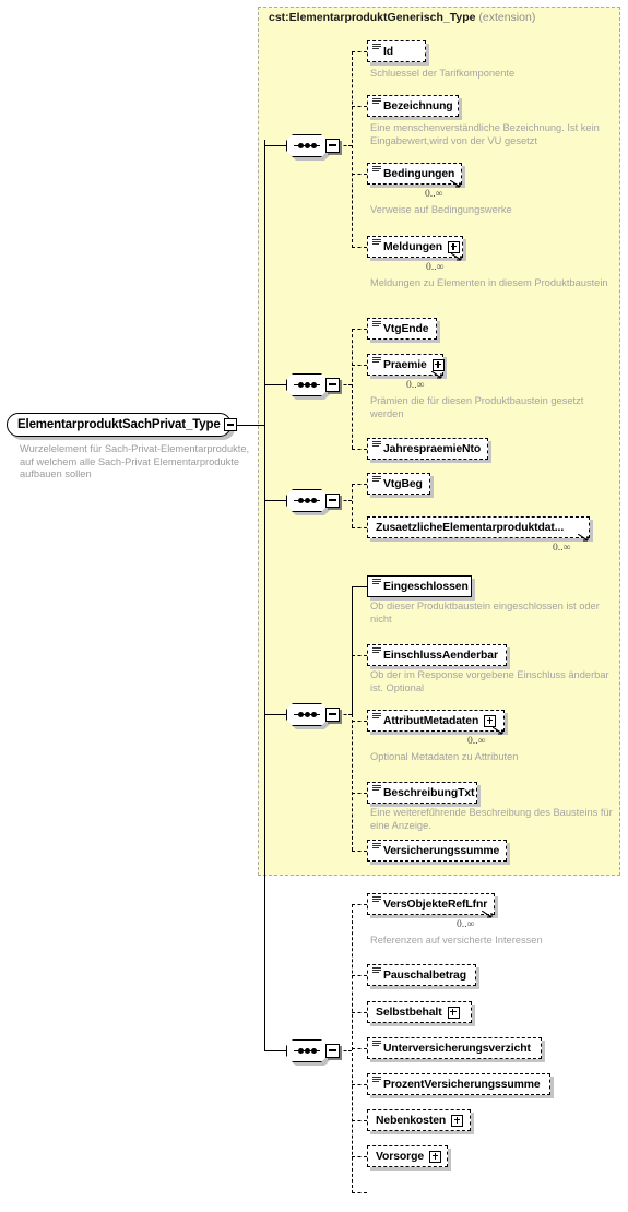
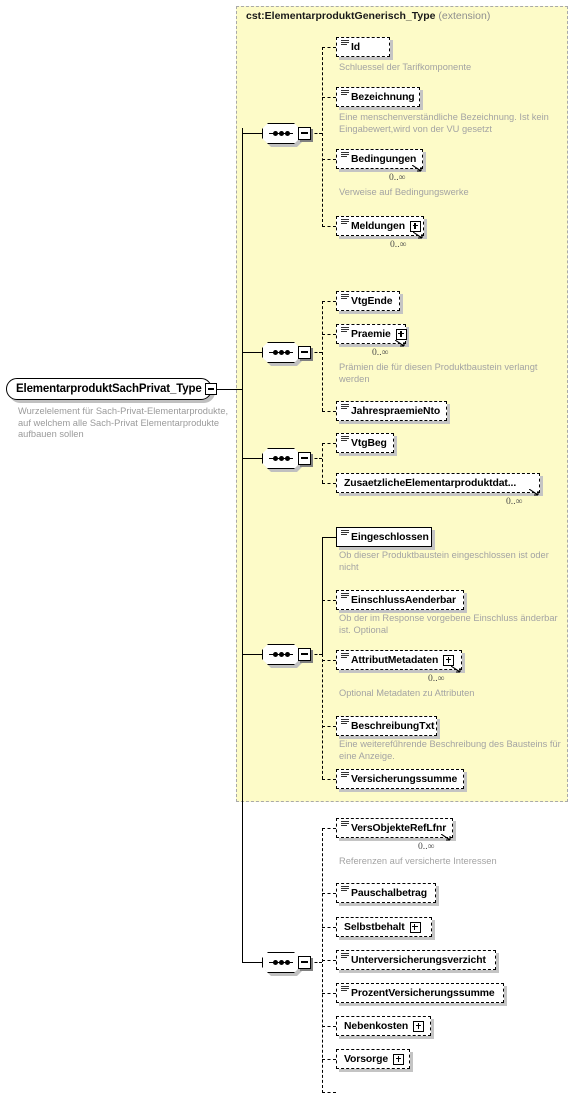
  cst:ElementarproduktGenerisch_Type (extension)
  ElementarproduktSachPrivat_Type
  Wurzelelement für Sach-Privat-Elementarprodukte, auf welchem alle Sach-Privat Elementarprodukte aufbauen sollen
  Id
  Schluessel der Tarifkomponente
  Bezeichnung
  Eine menschenverständliche Bezeichnung. Ist kein Eingabewert,wird von der VU gesetzt
  Bedingungen
  0..∞
  Verweise auf Bedingungswerke
  Meldungen
  0..∞
- Meldungen zu Elementen in diesem Produktbaustein
  VtgEnde
  Praemie
  0..∞
- Prämien die für diesen Produktbaustein gesetzt werden
+ Prämien die für diesen Produktbaustein verlangt werden
  JahrespraemieNto
  VtgBeg
  ZusaetzlicheElementarproduktdat...
  0..∞
  Eingeschlossen
  Ob dieser Produktbaustein eingeschlossen ist oder nicht
  EinschlussAenderbar
  Ob der im Response vorgebene Einschluss änderbar ist. Optional
  AttributMetadaten
  0..∞
  Optional Metadaten zu Attributen
  BeschreibungTxt
  Eine weiterefűhrende Beschreibung des Bausteins für eine Anzeige.
  Versicherungssumme
  VersObjekteRefLfnr
  0..∞
  Referenzen auf versicherte Interessen
  Pauschalbetrag
  Selbstbehalt
  Unterversicherungsverzicht
  ProzentVersicherungssumme
  Nebenkosten
  Vorsorge
